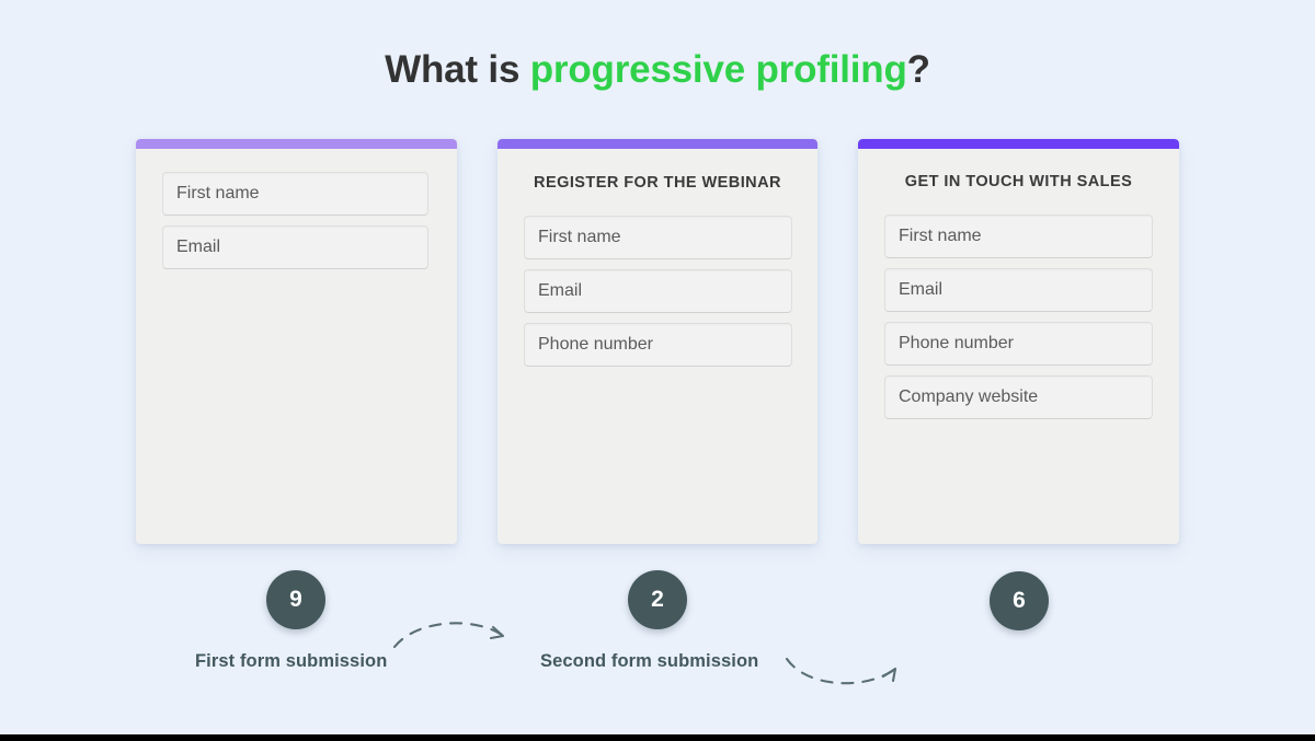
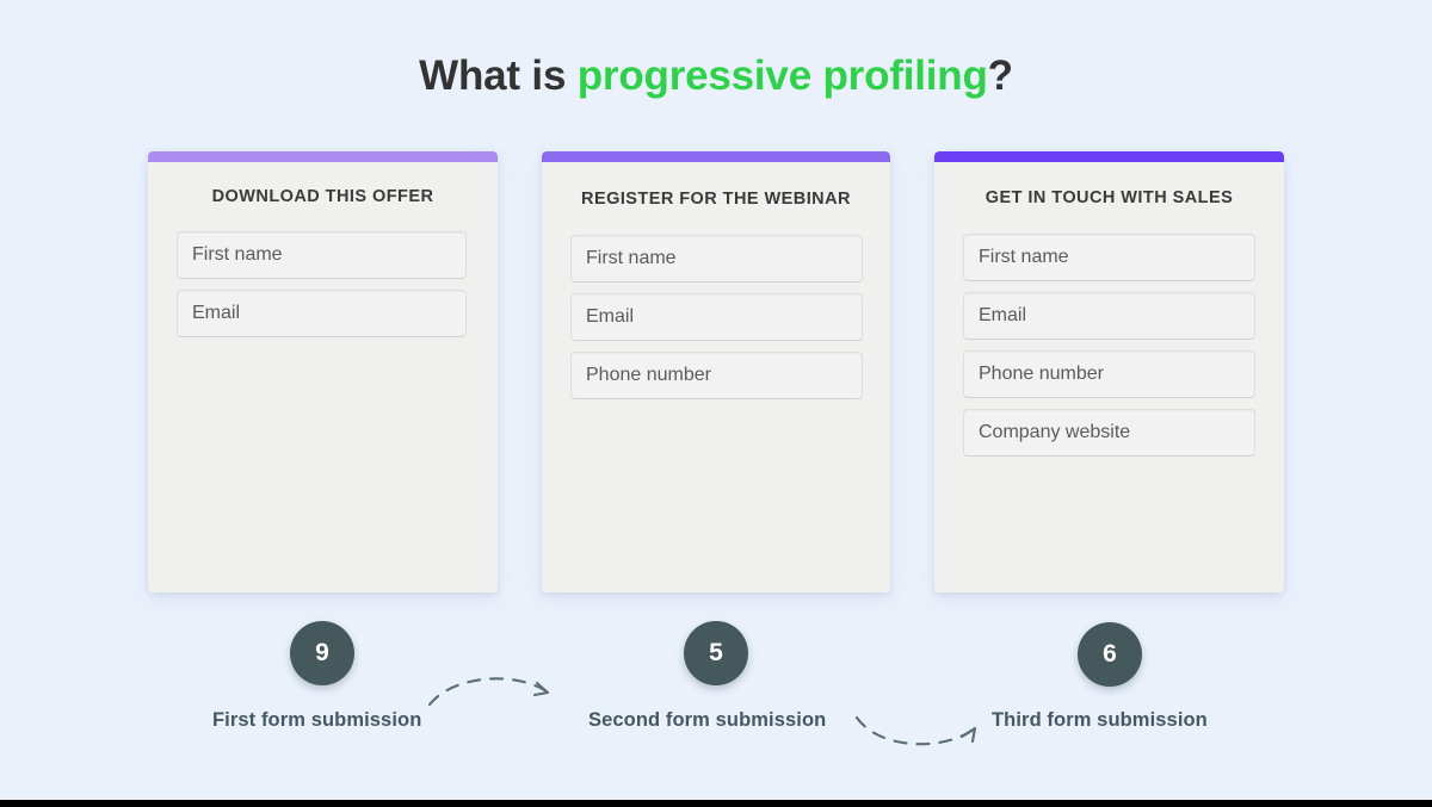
  What is progressive profiling?
+ DOWNLOAD THIS OFFER
  First name
  Email
  REGISTER FOR THE WEBINAR
  First name
  Email
  Phone number
  GET IN TOUCH WITH SALES
  First name
  Email
  Phone number
  Company website
  9
- 2
+ 5
  6
  First form submission
  Second form submission
+ Third form submission
